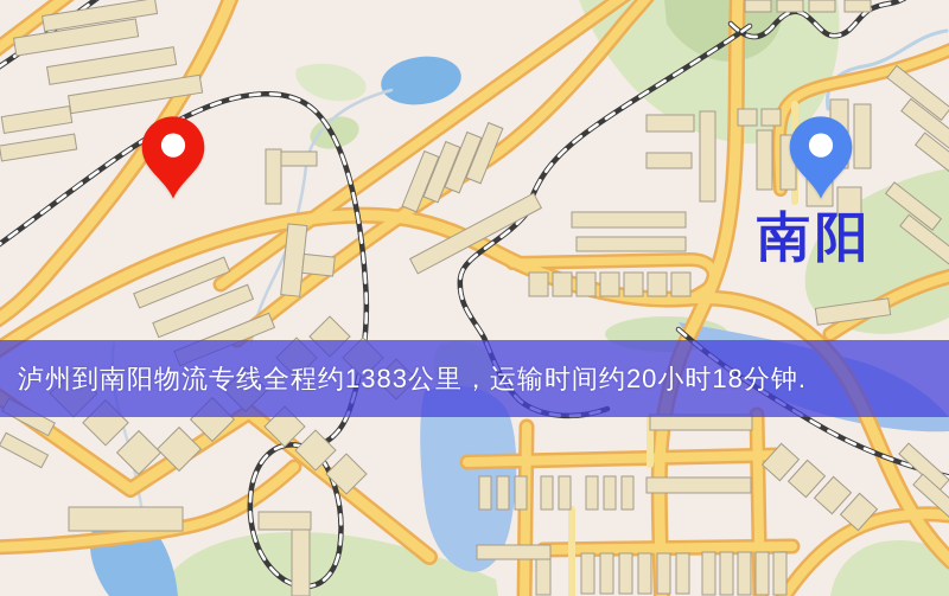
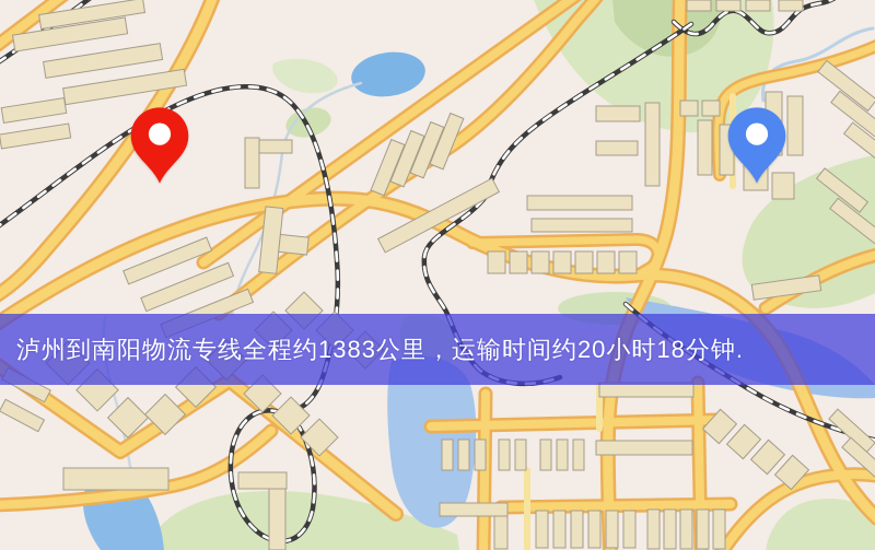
- 南阳
  泸州到南阳物流专线全程约1383公里，运输时间约20小时18分钟.
